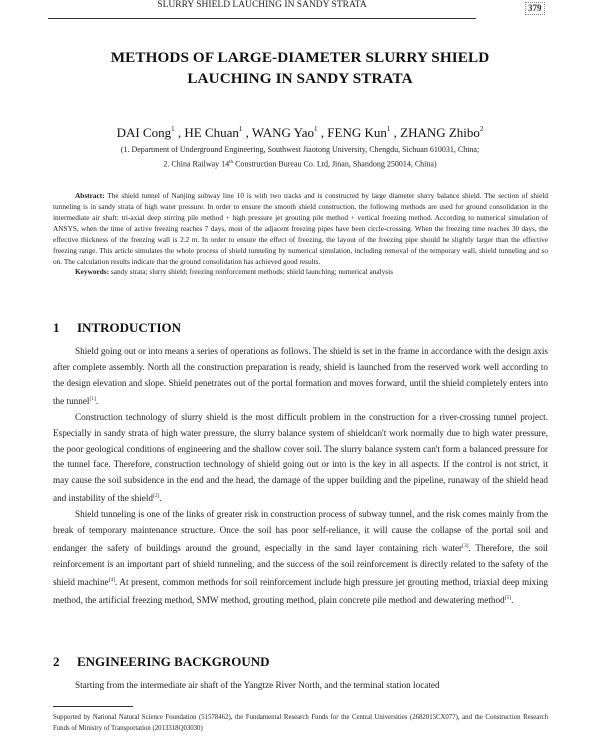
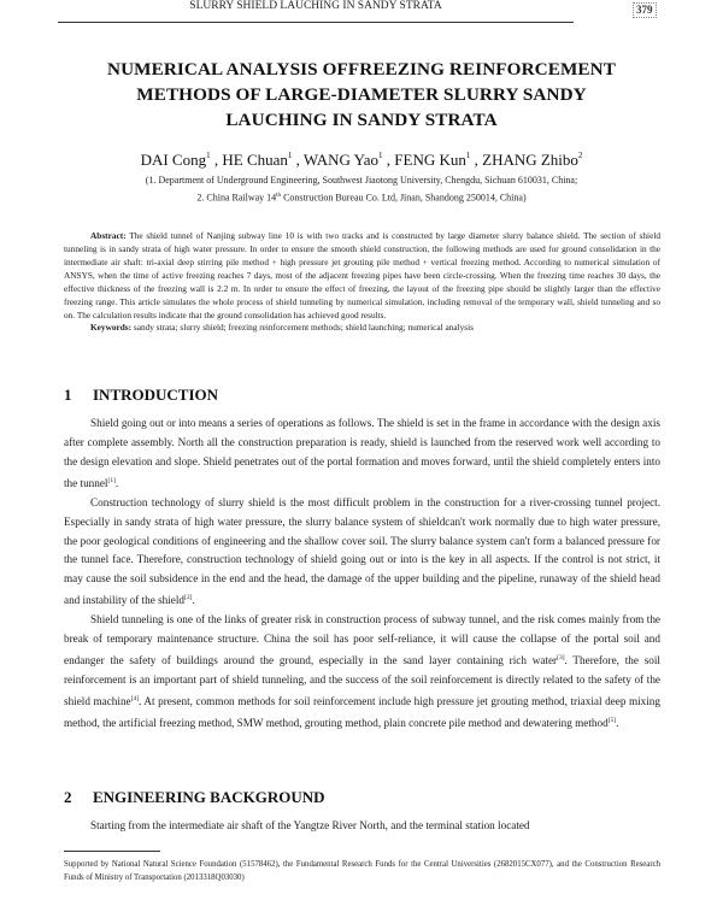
  SLURRY SHIELD LAUCHING IN SANDY STRATA
  379
+ NUMERICAL ANALYSIS OFFREEZING REINFORCEMENT
- METHODS OF LARGE-DIAMETER SLURRY SHIELD
+ METHODS OF LARGE-DIAMETER SLURRY SANDY
  LAUCHING IN SANDY STRATA
  DAI Cong1 , HE Chuan1 , WANG Yao1 , FENG Kun1 , ZHANG Zhibo2
  (1. Department of Underground Engineering, Southwest Jiaotong University, Chengdu, Sichuan 610031, China;
  2. China Railway 14 Construction Bureau Co. Ltd, Jinan, Shandong 250014, China)
  Abstract: The shield tunnel of Nanjing subway line 10 is with two tracks and is constructed by large diameter slurry balance shield. The section of shield tunneling is in sandy strata of high water pressure. In order to ensure the smooth shield construction, the following methods are used for ground consolidation in the intermediate air shaft: tri-axial deep stirring pile method + high pressure jet grouting pile method + vertical freezing method. According to numerical simulation of ANSYS, when the time of active freezing reaches 7 days, most of the adjacent freezing pipes have been circle-crossing. When the freezing time reaches 30 days, the effective thickness of the freezing wall is 2.2 m. In order to ensure the effect of freezing, the layout of the freezing pipe should be slightly larger than the effective freezing range. This article simulates the whole process of shield tunneling by numerical simulation, including removal of the temporary wall, shield tunneling and so on. The calculation results indicate that the ground consolidation has achieved good results.
  Keywords: sandy strata; slurry shield; freezing reinforcement methods; shield launching; numerical analysis
  1 INTRODUCTION
  Shield going out or into means a series of operations as follows. The shield is set in the frame in accordance with the design axis after complete assembly. North all the construction preparation is ready, shield is launched from the reserved work well according to the design elevation and slope. Shield penetrates out of the portal formation and moves forward, until the shield completely enters into the tunnel .
  Construction technology of slurry shield is the most difficult problem in the construction for a river-crossing tunnel project. Especially in sandy strata of high water pressure, the slurry balance system of shieldcan't work normally due to high water pressure, the poor geological conditions of engineering and the shallow cover soil. The slurry balance system can't form a balanced pressure for the tunnel face. Therefore, construction technology of shield going out or into is the key in all aspects. If the control is not strict, it may cause the soil subsidence in the end and the head, the damage of the upper building and the pipeline, runaway of the shield head and instability of the shield .
- Shield tunneling is one of the links of greater risk in construction process of subway tunnel, and the risk comes mainly from the break of temporary maintenance structure. Once the soil has poor self-reliance, it will cause the collapse of the portal soil and endanger the safety of buildings around the ground, especially in the sand layer containing rich water . Therefore, the soil reinforcement is an important part of shield tunneling, and the success of the soil reinforcement is directly related to the safety of the shield machine . At present, common methods for soil reinforcement include high pressure jet grouting method, triaxial deep mixing method, the artificial freezing method, SMW method, grouting method, plain concrete pile method and dewatering method .
+ Shield tunneling is one of the links of greater risk in construction process of subway tunnel, and the risk comes mainly from the break of temporary maintenance structure. China the soil has poor self-reliance, it will cause the collapse of the portal soil and endanger the safety of buildings around the ground, especially in the sand layer containing rich water . Therefore, the soil reinforcement is an important part of shield tunneling, and the success of the soil reinforcement is directly related to the safety of the shield machine . At present, common methods for soil reinforcement include high pressure jet grouting method, triaxial deep mixing method, the artificial freezing method, SMW method, grouting method, plain concrete pile method and dewatering method .
  2 ENGINEERING BACKGROUND
  Starting from the intermediate air shaft of the Yangtze River North, and the terminal station located
